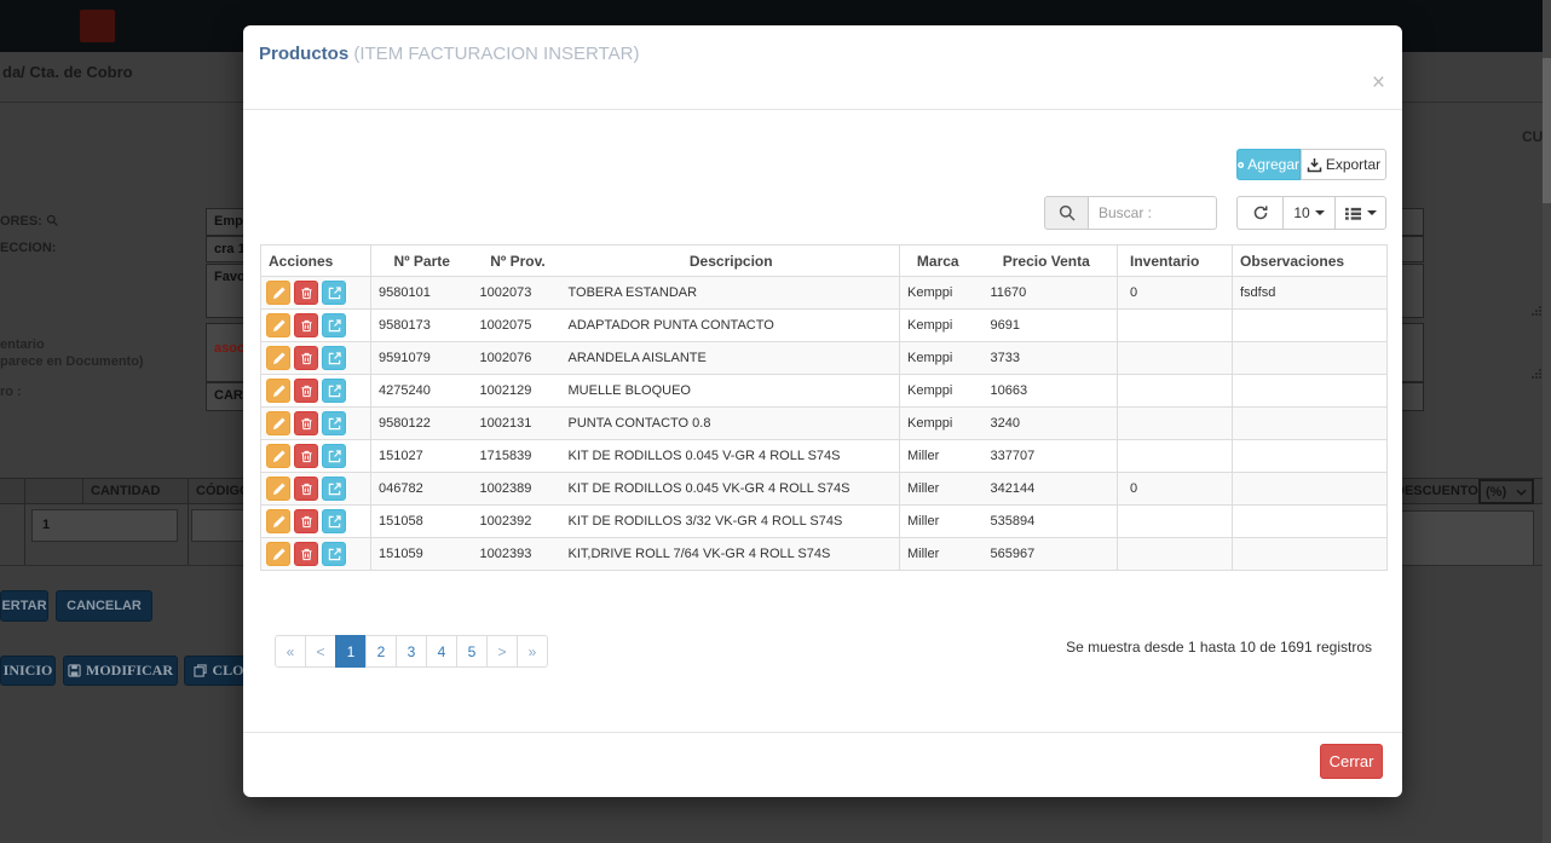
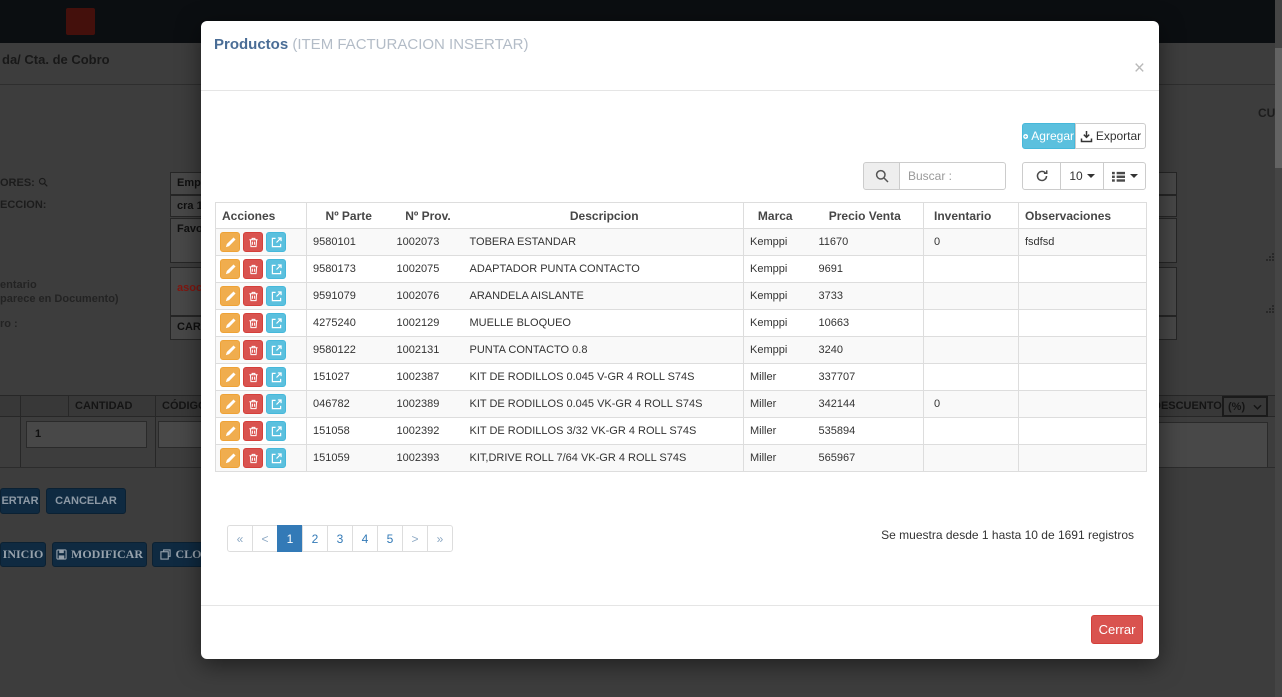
  da/ Cta. de Cobro
  ORES:
  ECCION:
  entario
  parece en Documento)
  ro :
  Emp
  cra 1
  Favo
  asoc
  CAR
  CANTIDAD
  CÓDIG
  ESCUENTO
  (%)
  1
  ERTAR
  CANCELAR
  INICIO
  MODIFICAR
  CLO
  Productos (ITEM FACTURACION INSERTAR)
  ×
  Agregar
  Exportar
  Buscar :
  10
  Acciones	Nº Parte	Nº Prov.	Descripcion	Marca	Precio Venta	Inventario	Observaciones
  	9580101	1002073	TOBERA ESTANDAR	Kemppi	11670	0	fsdfsd
  	9580173	1002075	ADAPTADOR PUNTA CONTACTO	Kemppi	9691
  	9591079	1002076	ARANDELA AISLANTE	Kemppi	3733
  	4275240	1002129	MUELLE BLOQUEO	Kemppi	10663
  	9580122	1002131	PUNTA CONTACTO 0.8	Kemppi	3240
- 	151027	1715839	KIT DE RODILLOS 0.045 V-GR 4 ROLL S74S	Miller	337707
+ 	151027	1002387	KIT DE RODILLOS 0.045 V-GR 4 ROLL S74S	Miller	337707
  	046782	1002389	KIT DE RODILLOS 0.045 VK-GR 4 ROLL S74S	Miller	342144	0
  	151058	1002392	KIT DE RODILLOS 3/32 VK-GR 4 ROLL S74S	Miller	535894
  	151059	1002393	KIT,DRIVE ROLL 7/64 VK-GR 4 ROLL S74S	Miller	565967
  «
  <
  1
  2
  3
  4
  5
  >
  »
  Se muestra desde 1 hasta 10 de 1691 registros
  Cerrar
